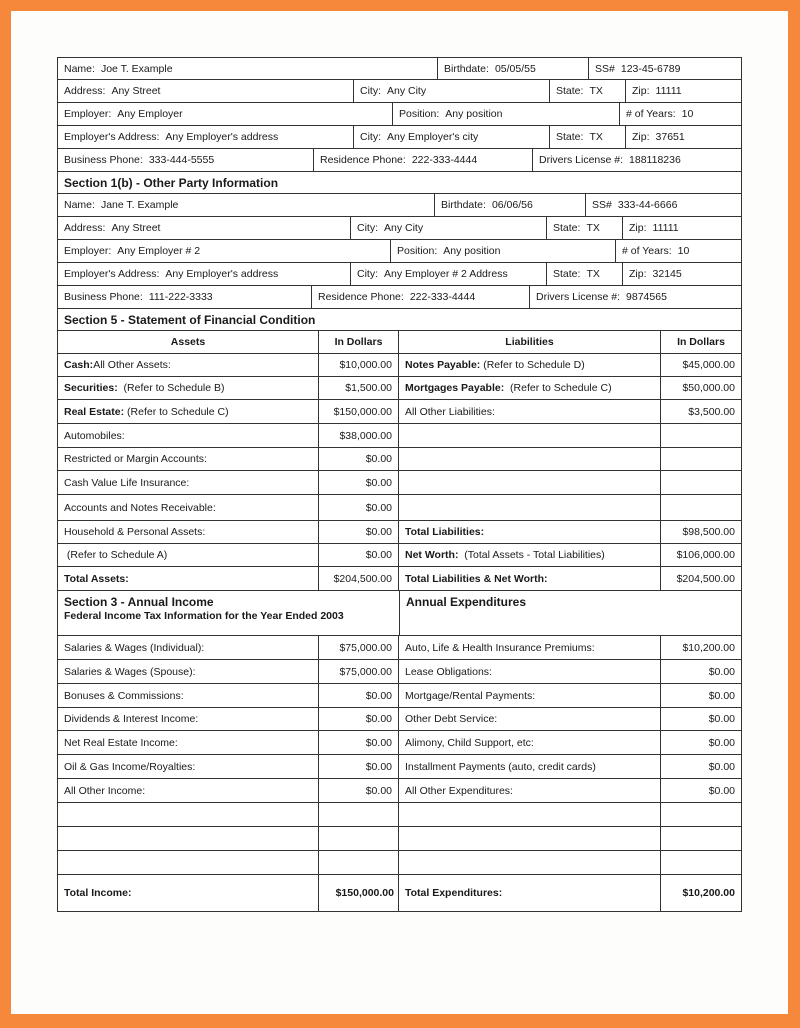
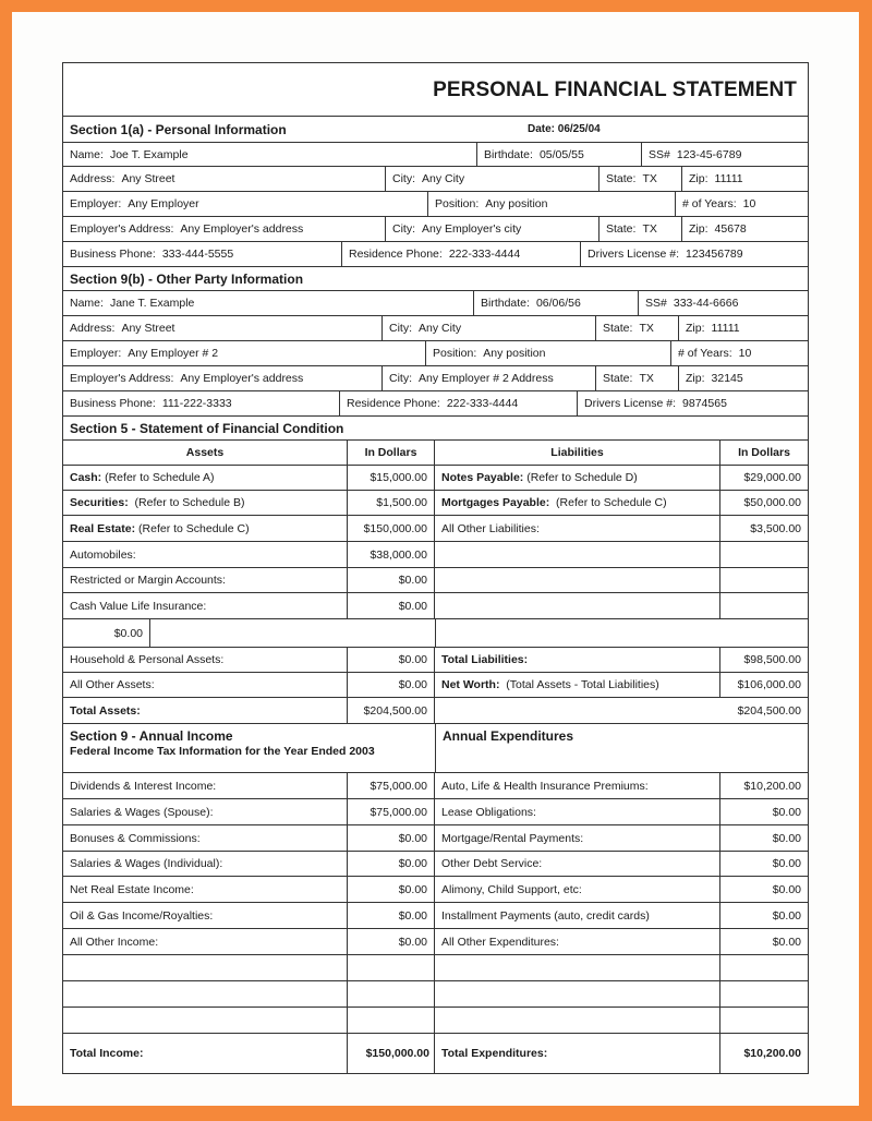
+ PERSONAL FINANCIAL STATEMENT
+ Section 1(a) - Personal Information
+ Date: 06/25/04
  Name:
  Joe T. Example
  Birthdate:
  05/05/55
  SS#
  123-45-6789
  Address:
  Any Street
  City:
  Any City
  State:
  TX
  Zip:
  11111
  Employer:
  Any Employer
  Position:
  Any position
  # of Years:
  10
  Employer's Address:
  Any Employer's address
  City:
  Any Employer's city
  State:
  TX
  Zip:
- 37651
+ 45678
  Business Phone:
  333-444-5555
  Residence Phone:
  222-333-4444
  Drivers License #:
- 188118236
+ 123456789
- Section 1(b) - Other Party Information
+ Section 9(b) - Other Party Information
  Name:
  Jane T. Example
  Birthdate:
  06/06/56
  SS#
  333-44-6666
  Address:
  Any Street
  City:
  Any City
  State:
  TX
  Zip:
  11111
  Employer:
  Any Employer # 2
  Position:
  Any position
  # of Years:
  10
  Employer's Address:
  Any Employer's address
  City:
  Any Employer # 2 Address
  State:
  TX
  Zip:
  32145
  Business Phone:
  111-222-3333
  Residence Phone:
  222-333-4444
  Drivers License #:
  9874565
  Section 5 - Statement of Financial Condition
  Assets
  In Dollars
  Liabilities
  In Dollars
  Cash:
- All Other Assets:
+ (Refer to Schedule A)
- $10,000.00
+ $15,000.00
  Notes Payable:
  (Refer to Schedule D)
- $45,000.00
+ $29,000.00
  Securities:
  (Refer to Schedule B)
  $1,500.00
  Mortgages Payable:
  (Refer to Schedule C)
  $50,000.00
  Real Estate:
  (Refer to Schedule C)
  $150,000.00
  All Other Liabilities:
  $3,500.00
  Automobiles:
  $38,000.00
  Restricted or Margin Accounts:
  $0.00
  Cash Value Life Insurance:
  $0.00
- Accounts and Notes Receivable:
  $0.00
  Household & Personal Assets:
  $0.00
  Total Liabilities:
  $98,500.00
- (Refer to Schedule A)
+ All Other Assets:
  $0.00
  Net Worth:
  (Total Assets - Total Liabilities)
  $106,000.00
  Total Assets:
  $204,500.00
- Total Liabilities & Net Worth:
  $204,500.00
- Section 3 - Annual Income
+ Section 9 - Annual Income
  Federal Income Tax Information for the Year Ended 2003
  Annual Expenditures
- Salaries & Wages (Individual):
+ Dividends & Interest Income:
  $75,000.00
  Auto, Life & Health Insurance Premiums:
  $10,200.00
  Salaries & Wages (Spouse):
  $75,000.00
  Lease Obligations:
  $0.00
  Bonuses & Commissions:
  $0.00
  Mortgage/Rental Payments:
  $0.00
- Dividends & Interest Income:
+ Salaries & Wages (Individual):
  $0.00
  Other Debt Service:
  $0.00
  Net Real Estate Income:
  $0.00
  Alimony, Child Support, etc:
  $0.00
  Oil & Gas Income/Royalties:
  $0.00
  Installment Payments (auto, credit cards)
  $0.00
  All Other Income:
  $0.00
  All Other Expenditures:
  $0.00
  Total Income:
  $150,000.00
  Total Expenditures:
  $10,200.00
